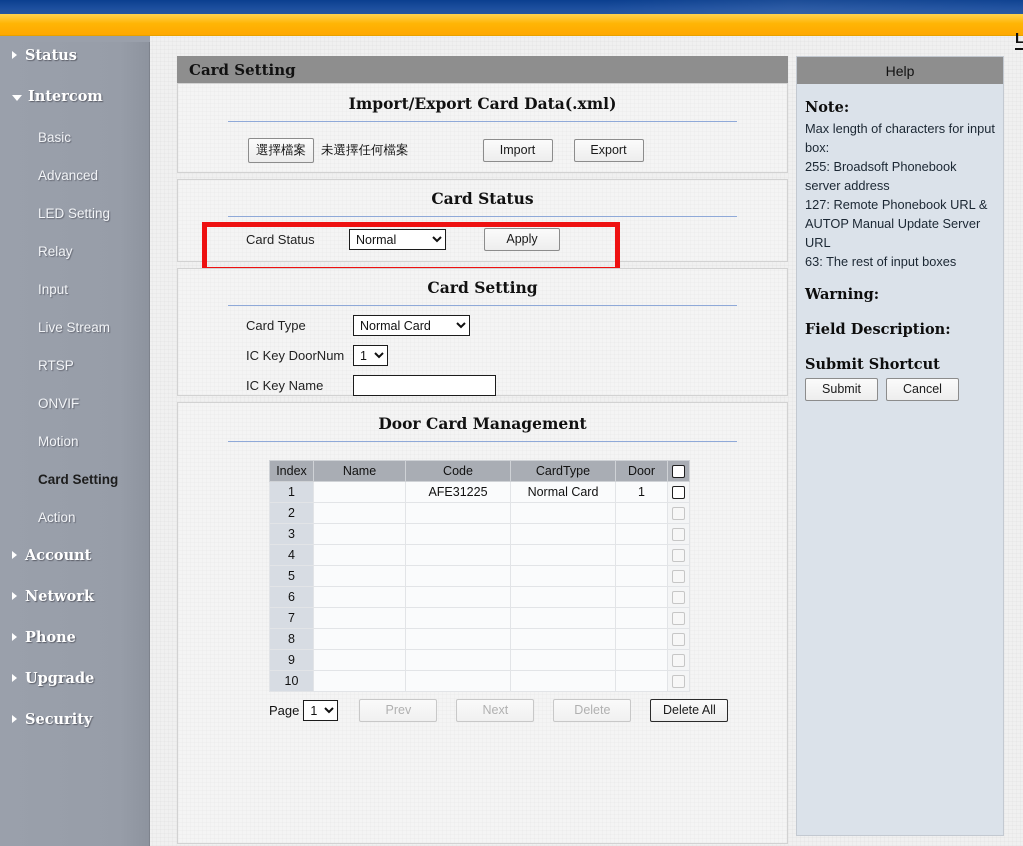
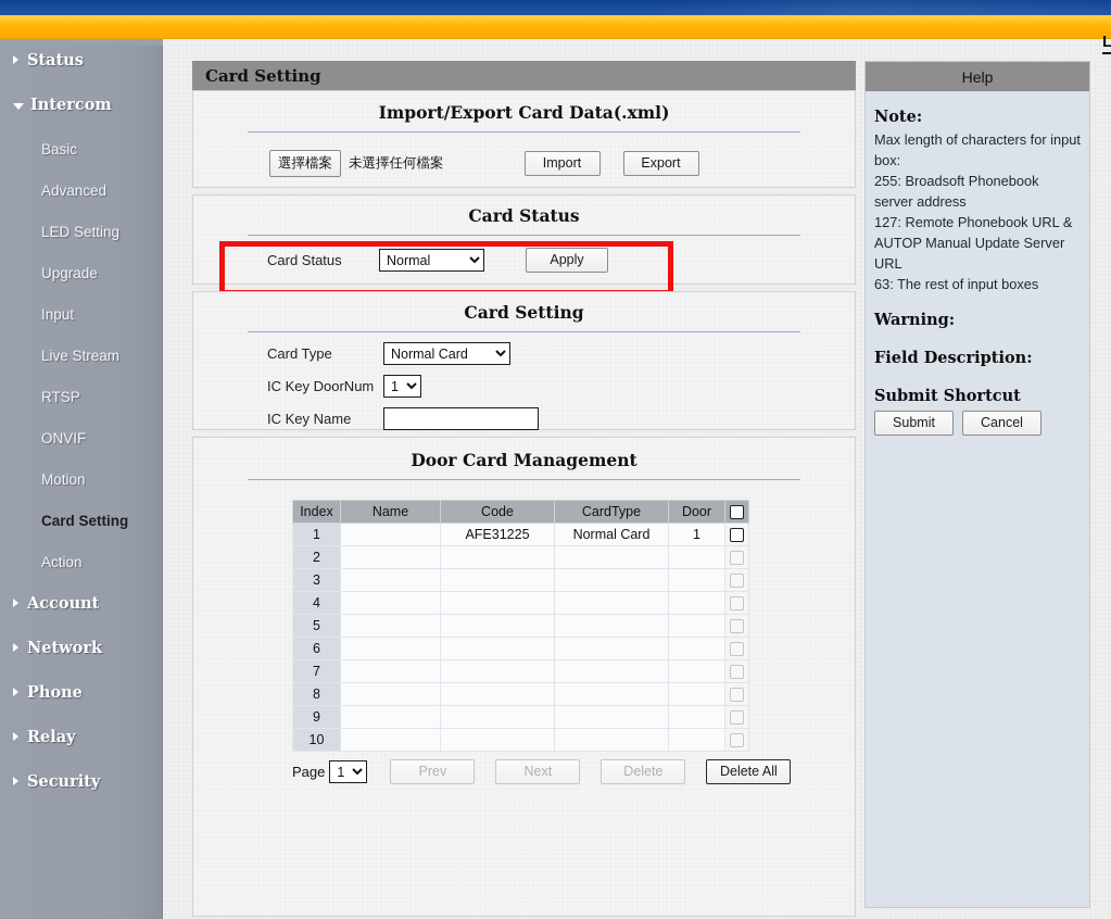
  L
  Status
  Intercom
  Basic
  Advanced
  LED Setting
- Relay
+ Upgrade
  Input
  Live Stream
  RTSP
  ONVIF
  Motion
  Card Setting
  Action
  Account
  Network
  Phone
- Upgrade
+ Relay
  Security
  Card Setting
  Import/Export Card Data(.xml)
  選擇檔案
  未選擇任何檔案
  Import
  Export
  Card Status
  Card Status
  Normal
  Apply
  Card Setting
  Card Type
  Normal Card
  IC Key DoorNum
  1
  IC Key Name
  Door Card Management
  Index	Name	Code	CardType	Door
  1		AFE31225	Normal Card	1
  2
  3
  4
  5
  6
  7
  8
  9
  10
  Page
  1
  Prev
  Next
  Delete
  Delete All
  Help
  Note:
  Max length of characters for input box:
  255: Broadsoft Phonebook server address
  127: Remote Phonebook URL & AUTOP Manual Update Server URL
  63: The rest of input boxes
  Warning:
  Field Description:
  Submit Shortcut
  Submit
  Cancel
